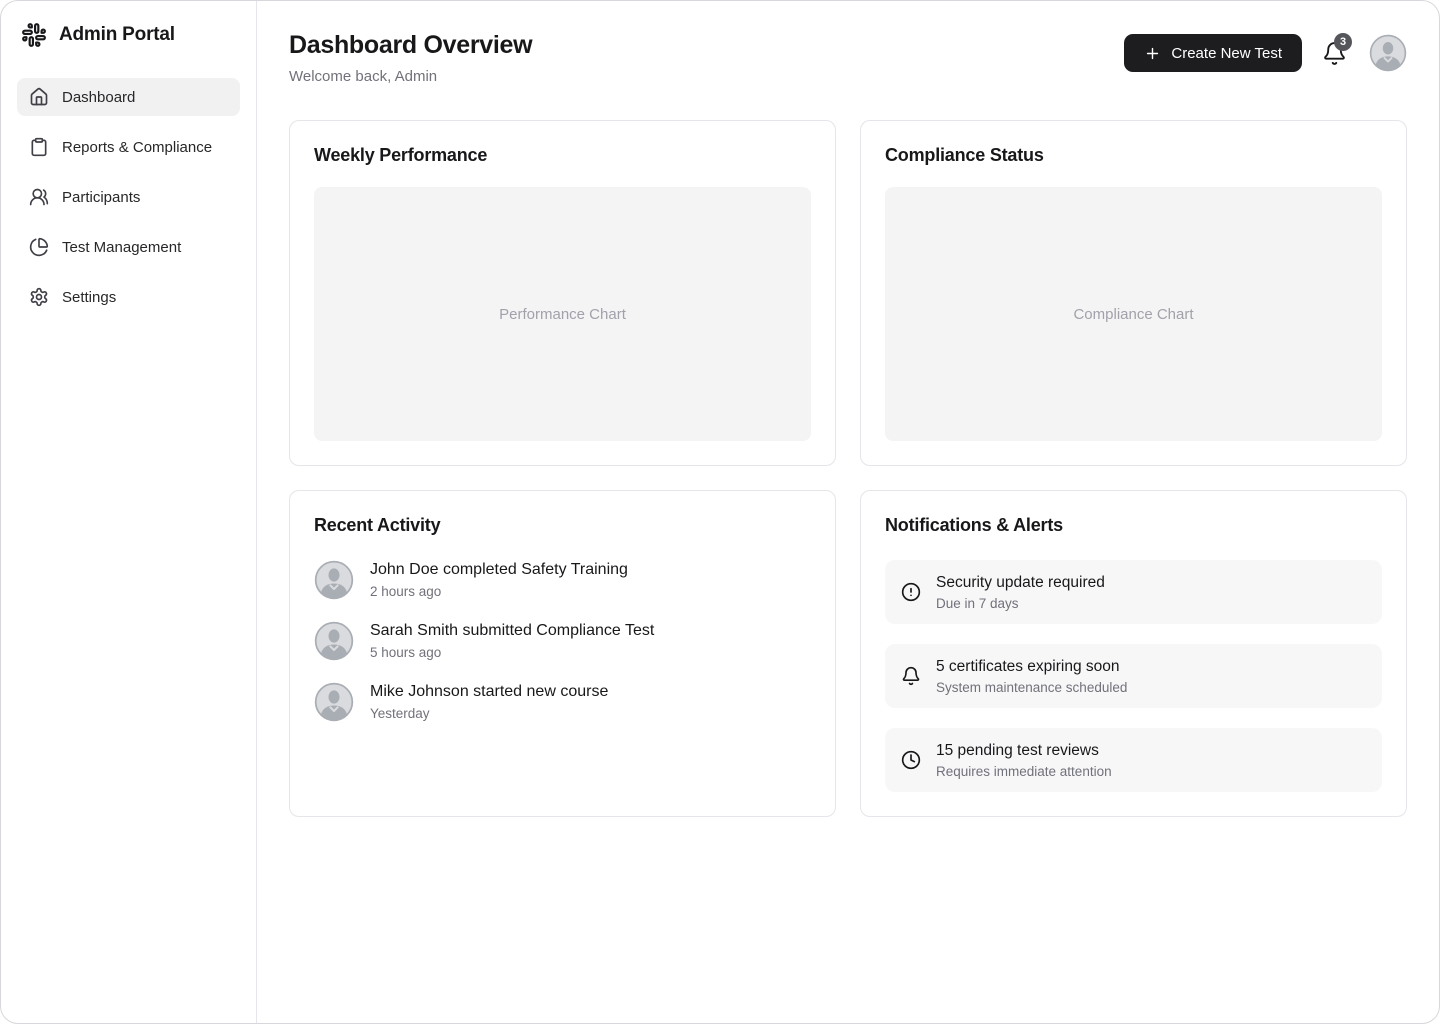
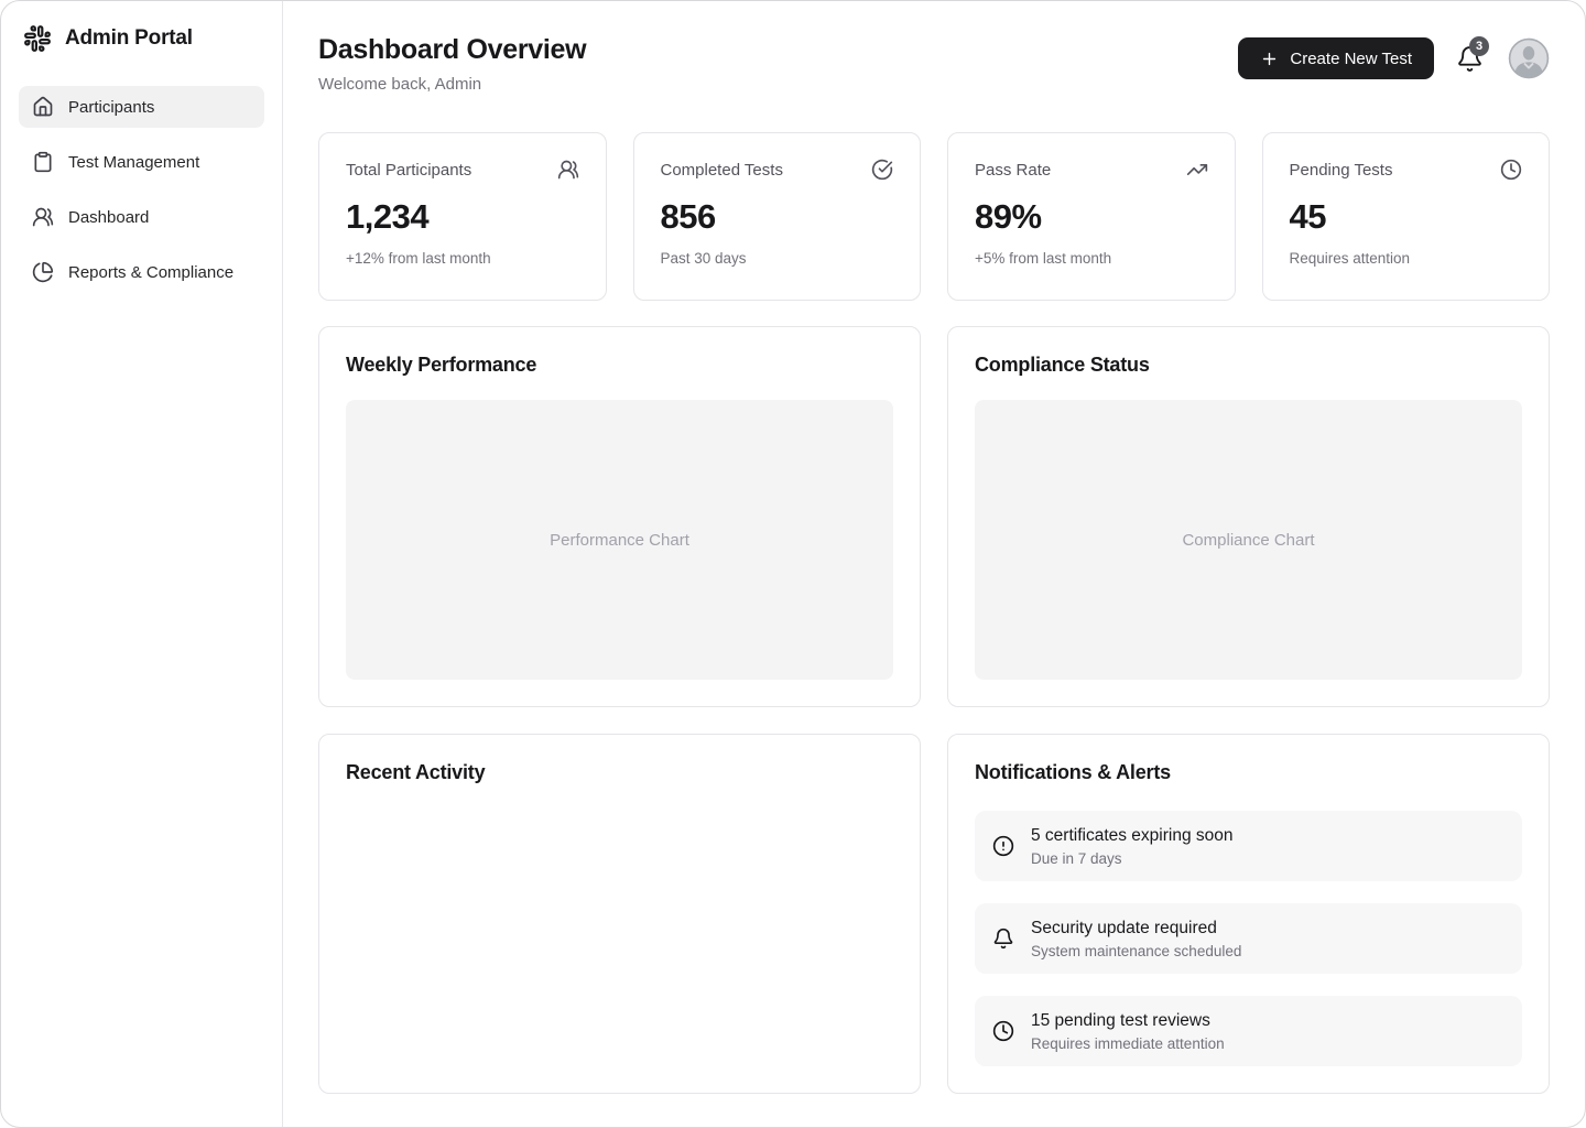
  Admin Portal
- Dashboard
+ Participants
- Reports & Compliance
+ Test Management
- Participants
+ Dashboard
- Test Management
+ Reports & Compliance
- Settings
  Dashboard Overview
  Welcome back, Admin
  Create New Test
  3
+ Total Participants
+ 1,234
+ +12% from last month
+ Completed Tests
+ 856
+ Past 30 days
+ Pass Rate
+ 89%
+ +5% from last month
+ Pending Tests
+ 45
+ Requires attention
  Weekly Performance
  Performance Chart
  Compliance Status
  Compliance Chart
  Recent Activity
- John Doe completed Safety Training
- 2 hours ago
- Sarah Smith submitted Compliance Test
- 5 hours ago
- Mike Johnson started new course
- Yesterday
  Notifications & Alerts
- Security update required
+ 5 certificates expiring soon
  Due in 7 days
- 5 certificates expiring soon
+ Security update required
  System maintenance scheduled
  15 pending test reviews
  Requires immediate attention
